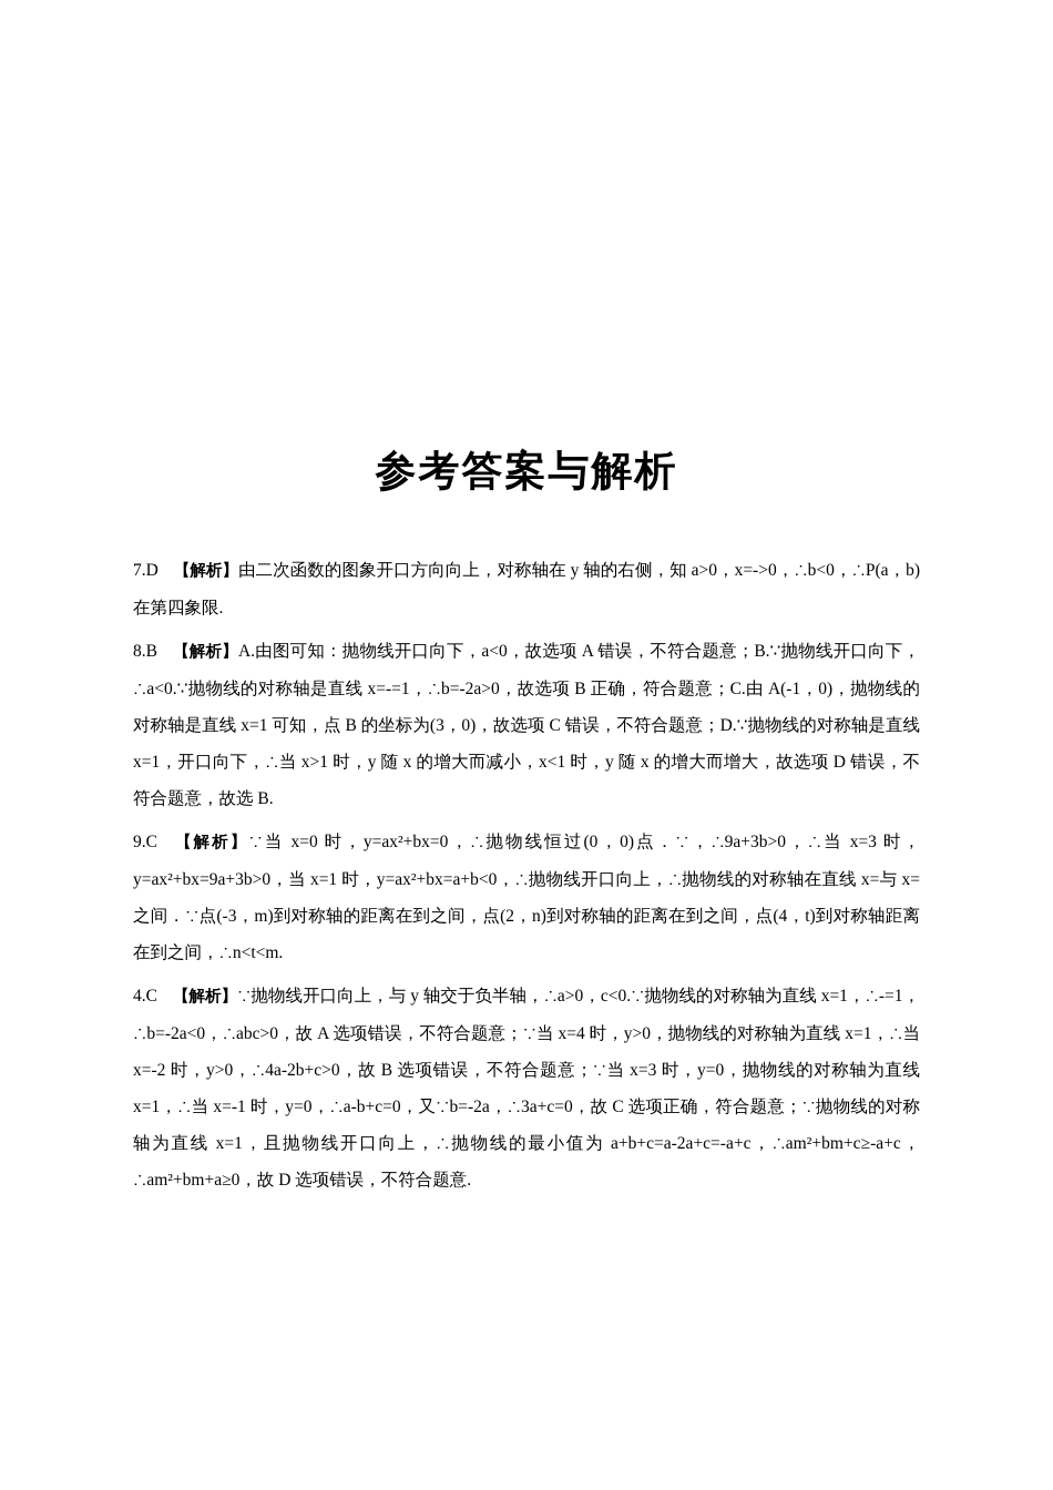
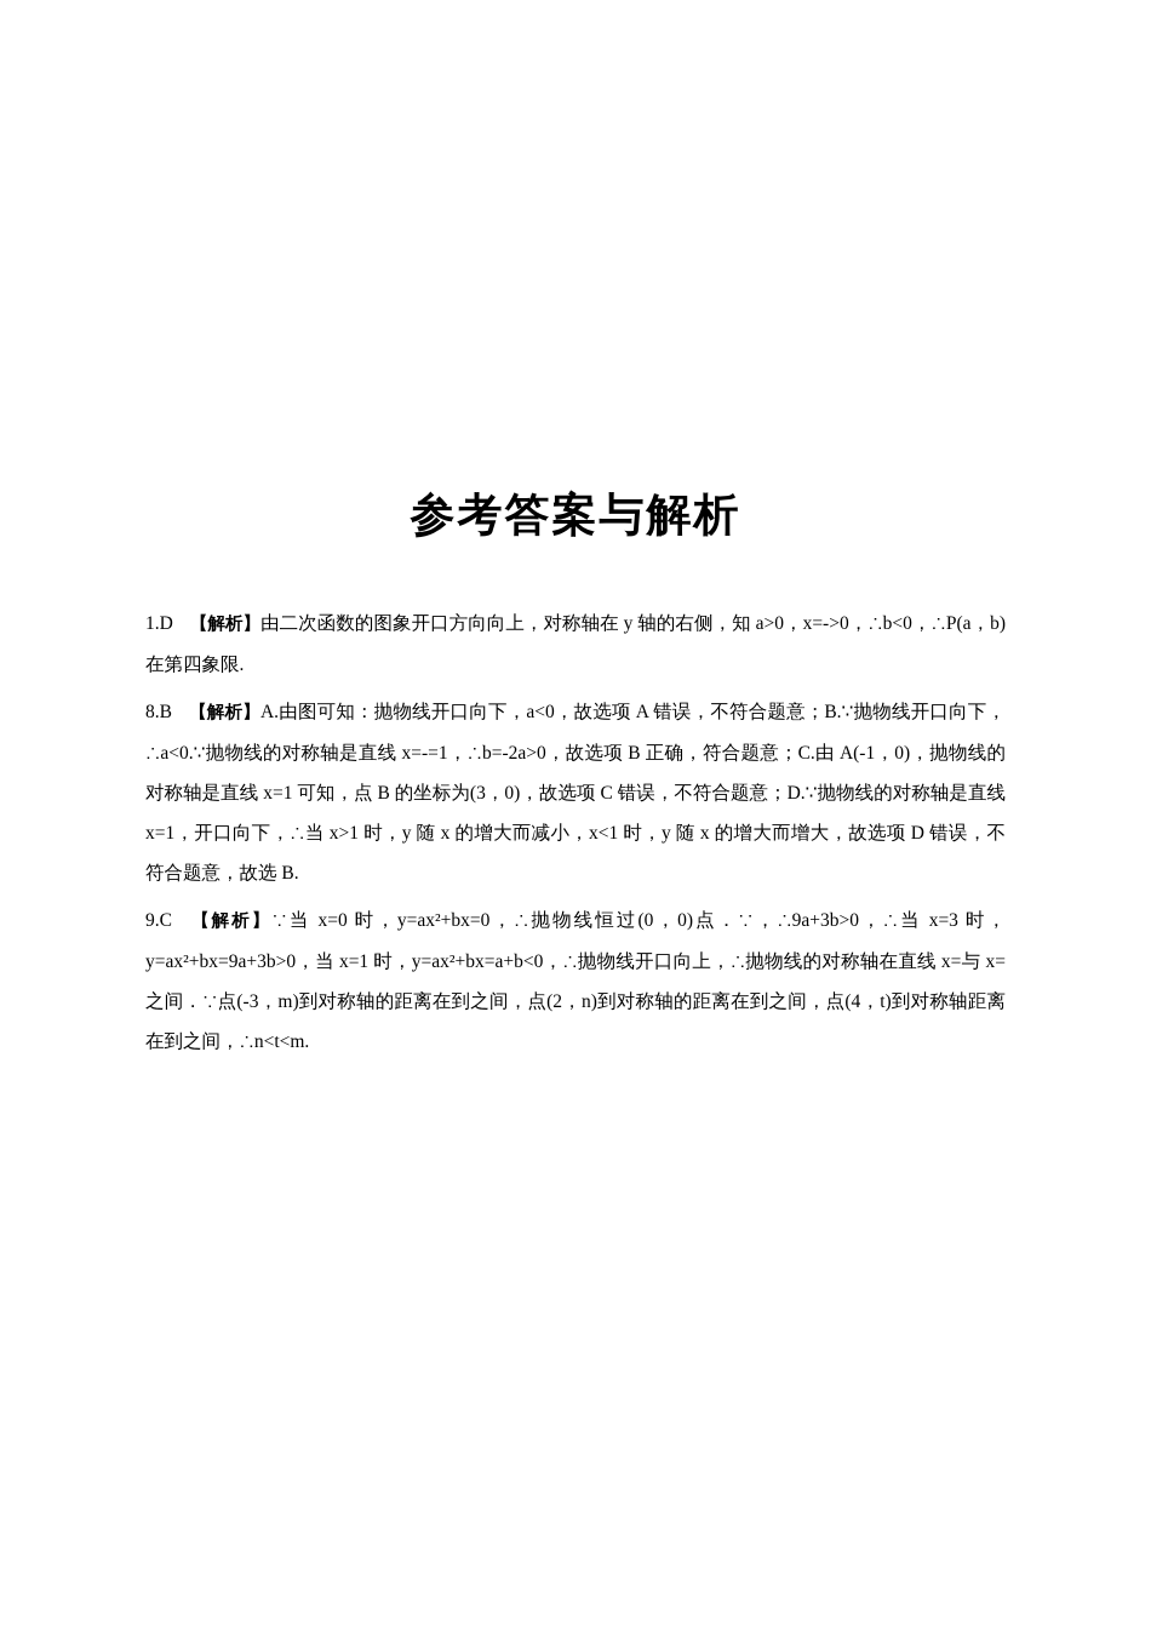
  参考答案与解析
- 7.D 【解析】由二次函数的图象开口方向向上，对称轴在 y 轴的右侧，知 a>0，x=->0，∴b<0，∴P(a，b)在第四象限.
+ 1.D 【解析】由二次函数的图象开口方向向上，对称轴在 y 轴的右侧，知 a>0，x=->0，∴b<0，∴P(a，b)在第四象限.
  8.B 【解析】A.由图可知：抛物线开口向下，a<0，故选项 A 错误，不符合题意；B.∵抛物线开口向下，∴a<0.∵抛物线的对称轴是直线 x=-=1，∴b=-2a>0，故选项 B 正确，符合题意；C.由 A(-1，0)，抛物线的对称轴是直线 x=1 可知，点 B 的坐标为(3，0)，故选项 C 错误，不符合题意；D.∵抛物线的对称轴是直线 x=1，开口向下，∴当 x>1 时，y 随 x 的增大而减小，x<1 时，y 随 x 的增大而增大，故选项 D 错误，不符合题意，故选 B.
  9.C 【解析】∵当 x=0 时，y=ax²+bx=0，∴抛物线恒过(0，0)点．∵，∴9a+3b>0，∴当 x=3 时，y=ax²+bx=9a+3b>0，当 x=1 时，y=ax²+bx=a+b<0，∴抛物线开口向上，∴抛物线的对称轴在直线 x=与 x=之间．∵点(-3，m)到对称轴的距离在到之间，点(2，n)到对称轴的距离在到之间，点(4，t)到对称轴距离在到之间，∴n<t<m.
- 4.C 【解析】∵抛物线开口向上，与 y 轴交于负半轴，∴a>0，c<0.∵抛物线的对称轴为直线 x=1，∴-=1，∴b=-2a<0，∴abc>0，故 A 选项错误，不符合题意；∵当 x=4 时，y>0，抛物线的对称轴为直线 x=1，∴当 x=-2 时，y>0，∴4a-2b+c>0，故 B 选项错误，不符合题意；∵当 x=3 时，y=0，抛物线的对称轴为直线 x=1，∴当 x=-1 时，y=0，∴a-b+c=0，又∵b=-2a，∴3a+c=0，故 C 选项正确，符合题意；∵抛物线的对称轴为直线 x=1，且抛物线开口向上，∴抛物线的最小值为 a+b+c=a-2a+c=-a+c，∴am²+bm+c≥-a+c，∴am²+bm+a≥0，故 D 选项错误，不符合题意.
